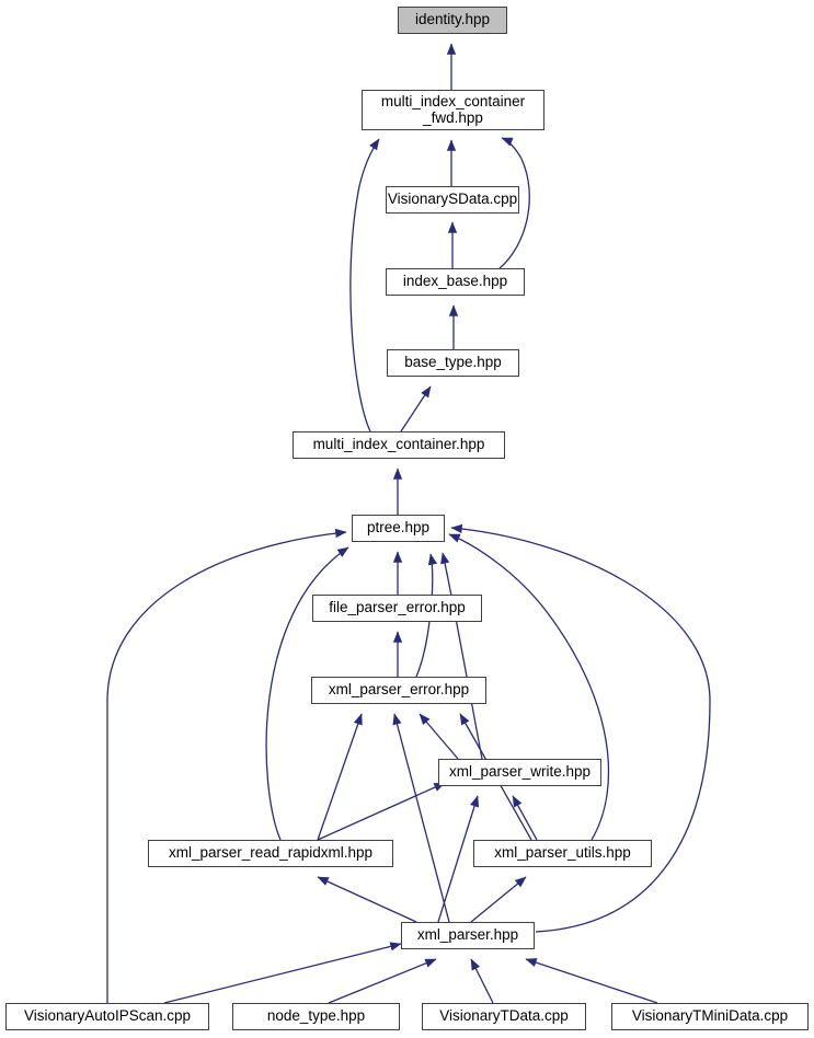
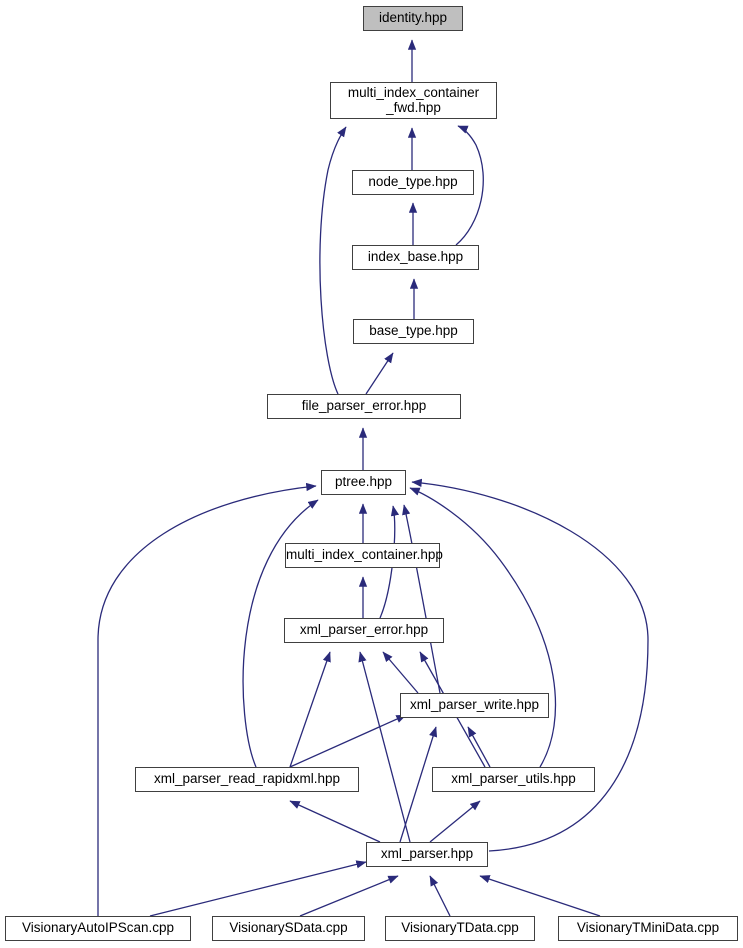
  identity.hpp
  multi_index_container
  _fwd.hpp
- VisionarySData.cpp
+ node_type.hpp
  index_base.hpp
  base_type.hpp
- multi_index_container.hpp
+ file_parser_error.hpp
  ptree.hpp
- file_parser_error.hpp
+ multi_index_container.hpp
  xml_parser_error.hpp
  xml_parser_write.hpp
  xml_parser_read_rapidxml.hpp
  xml_parser_utils.hpp
  xml_parser.hpp
  VisionaryAutoIPScan.cpp
- node_type.hpp
+ VisionarySData.cpp
  VisionaryTData.cpp
  VisionaryTMiniData.cpp
